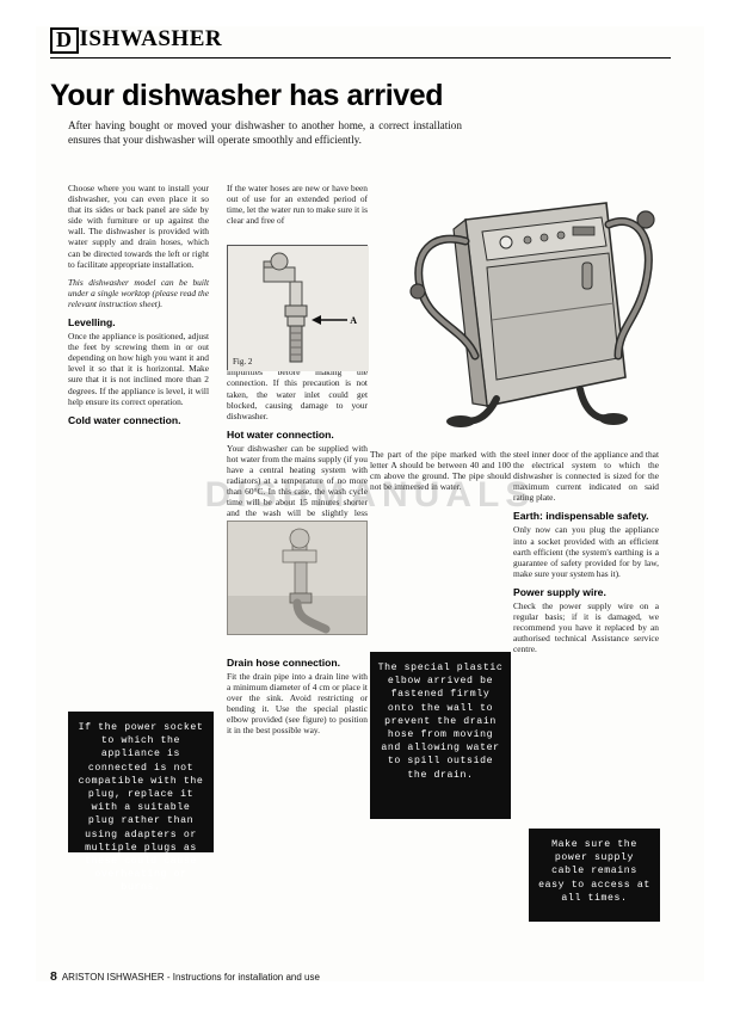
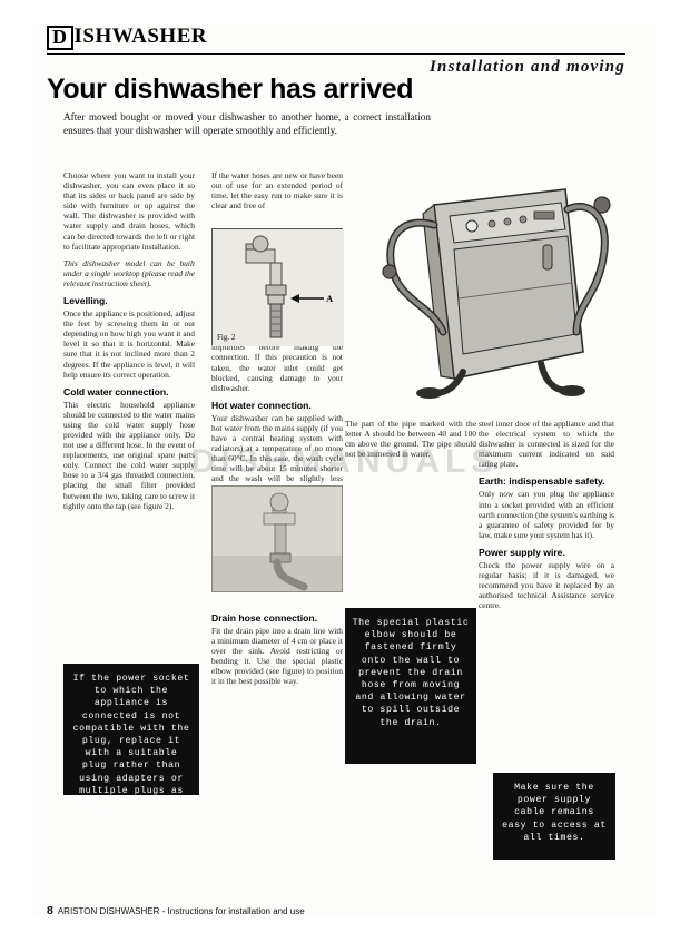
  D ISHWASHER
+ Installation and moving
  Your dishwasher has arrived
- After having bought or moved your dishwasher to another home, a correct installation ensures that your dishwasher will operate smoothly and efficiently.
+ After moved bought or moved your dishwasher to another home, a correct installation ensures that your dishwasher will operate smoothly and efficiently.
  Choose where you want to install your dishwasher, you can even place it so that its sides or back panel are side by side with furniture or up against the wall. The dishwasher is provided with water supply and drain hoses, which can be directed towards the left or right to facilitate appropriate installation.
  This dishwasher model can be built under a single worktop (please read the relevant instruction sheet).
  Levelling.
  Once the appliance is positioned, adjust the feet by screwing them in or out depending on how high you want it and level it so that it is horizontal. Make sure that it is not inclined more than 2 degrees. If the appliance is level, it will help ensure its correct operation.
  Cold water connection.
+ This electric household appliance should be connected to the water mains using the cold water supply hose provided with the appliance only. Do not use a different hose. In the event of replacements, use original spare parts only. Connect the cold water supply hose to a 3/4 gas threaded connection, placing the small filter provided between the two, taking care to screw it tightly onto the tap (see figure 2).
- If the water hoses are new or have been out of use for an extended period of time, let the water run to make sure it is clear and free of
+ If the water hoses are new or have been out of use for an extended period of time, let the easy run to make sure it is clear and free of
  impurities before making the connection. If this precaution is not taken, the water inlet could get blocked, causing damage to your dishwasher.
  Hot water connection.
  Your dishwasher can be supplied with hot water from the mains supply (if you have a central heating system with radiators) at a temperature of no more than 60°C. In this case, the wash cycle time will be about 15 minutes shorter and the wash will be slightly less
  Drain hose connection.
  Fit the drain pipe into a drain line with a minimum diameter of 4 cm or place it over the sink. Avoid restricting or bending it. Use the special plastic elbow provided (see figure) to position it in the best possible way.
  A
  Fig. 2
  The part of the pipe marked with the letter A should be between 40 and 100 cm above the ground. The pipe should not be immersed in water.
  steel inner door of the appliance and that the electrical system to which the dishwasher is connected is sized for the maximum current indicated on said rating plate.
  Earth: indispensable safety.
- Only now can you plug the appliance into a socket provided with an efficient earth efficient (the system's earthing is a guarantee of safety provided for by law, make sure your system has it).
+ Only now can you plug the appliance into a socket provided with an efficient earth connection (the system's earthing is a guarantee of safety provided for by law, make sure your system has it).
  Power supply wire.
  Check the power supply wire on a regular basis; if it is damaged, we recommend you have it replaced by an authorised technical Assistance service centre.
  If the power socket to which the appliance is connected is not compatible with the plug, replace it with a suitable plug rather than using adapters or multiple plugs as
- The special plastic elbow arrived be fastened firmly onto the wall to prevent the drain hose from moving and allowing water to spill outside the drain.
+ The special plastic elbow should be fastened firmly onto the wall to prevent the drain hose from moving and allowing water to spill outside the drain.
  Make sure the power supply cable remains easy to access at all times.
  DISHMANUALS
- 8 ARISTON ISHWASHER - Instructions for installation and use
+ 8 ARISTON DISHWASHER - Instructions for installation and use
